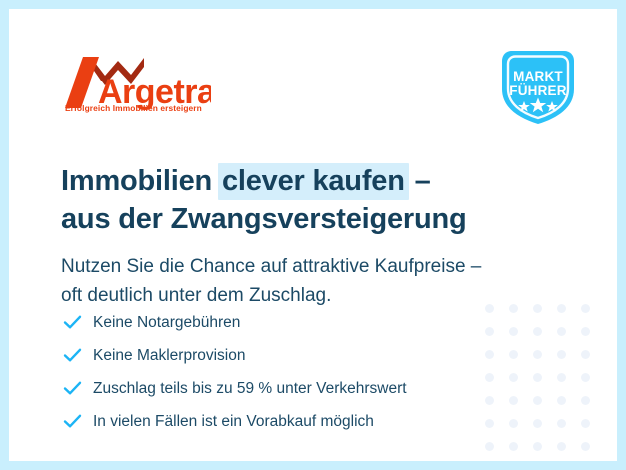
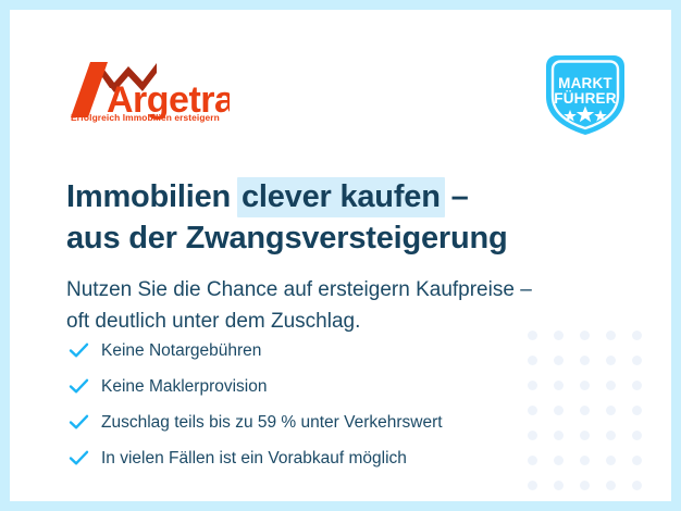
  Argetra
  Erfolgreich Immobilien ersteigern
  MARKT
  FÜHRER
  Immobilien clever kaufen –
  aus der Zwangsversteigerung
- Nutzen Sie die Chance auf attraktive Kaufpreise –
+ Nutzen Sie die Chance auf ersteigern Kaufpreise –
  oft deutlich unter dem Zuschlag.
  Keine Notargebühren
  Keine Maklerprovision
  Zuschlag teils bis zu 59 % unter Verkehrswert
  In vielen Fällen ist ein Vorabkauf möglich
